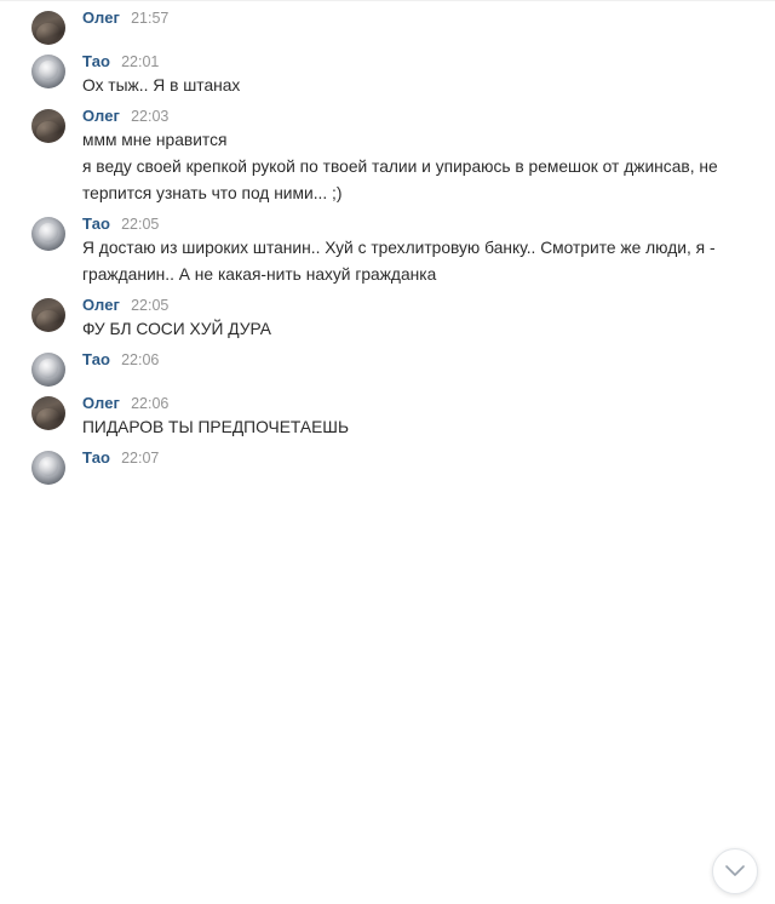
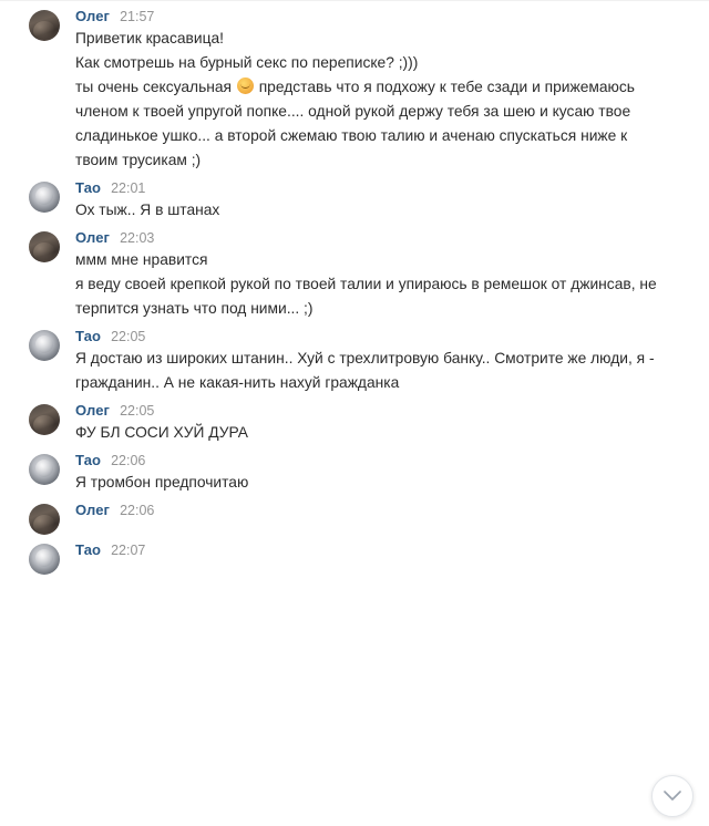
  Олег
  21:57
+ Приветик красавица!
+ Как смотрешь на бурный секс по переписке? ;)))
+ ты очень сексуальная представь что я подхожу к тебе сзади и прижемаюсь членом к твоей упругой попке.... одной рукой держу тебя за шею и кусаю твое сладинькое ушко... а второй сжемаю твою талию и аченаю спускаться ниже к твоим трусикам ;)
  Тао
  22:01
  Ох тыж.. Я в штанах
  Олег
  22:03
  ммм мне нравится
  я веду своей крепкой рукой по твоей талии и упираюсь в ремешок от джинсав, не терпится узнать что под ними... ;)
  Тао
  22:05
  Я достаю из широких штанин.. Хуй с трехлитровую банку.. Смотрите же люди, я - гражданин.. А не какая-нить нахуй гражданка
  Олег
  22:05
  ФУ БЛ СОСИ ХУЙ ДУРА
  Тао
  22:06
+ Я тромбон предпочитаю
  Олег
  22:06
- ПИДАРОВ ТЫ ПРЕДПОЧЕТАЕШЬ
  Тао
  22:07
